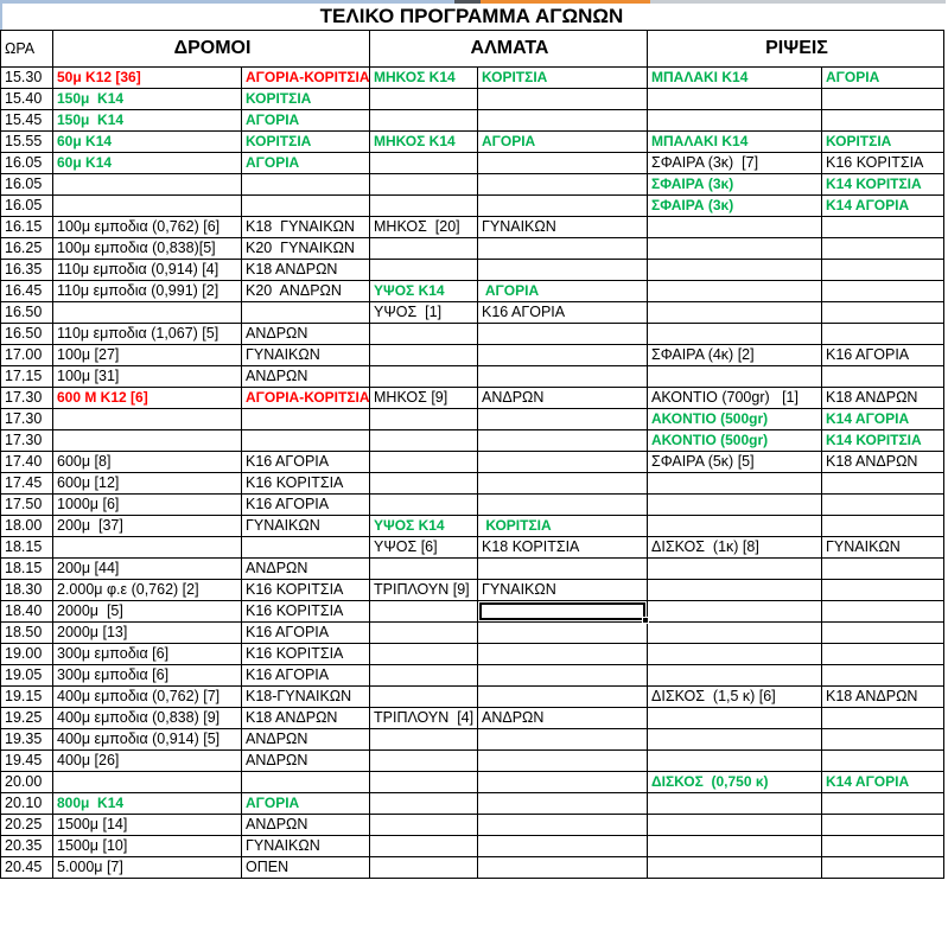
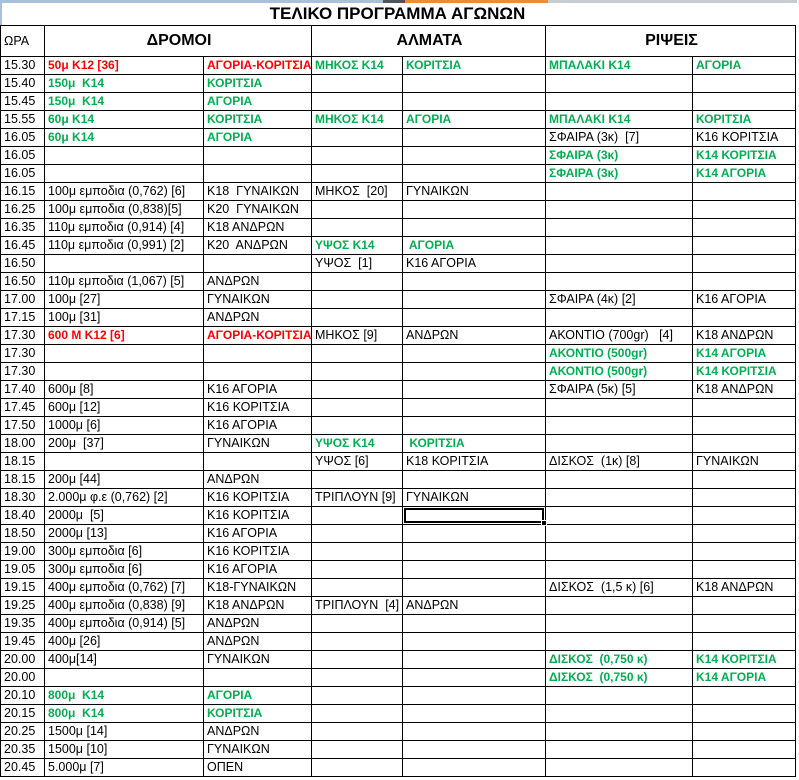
  ΤΕΛΙΚΟ ΠΡΟΓΡΑΜΜΑ ΑΓΩΝΩΝ
  ΩΡΑ	ΔΡΟΜΟΙ	ΑΛΜΑΤΑ	ΡΙΨΕΙΣ
  15.30	50μ Κ12 [36]	ΑΓΟΡΙΑ-ΚΟΡΙΤΣΙΑ	ΜΗΚΟΣ Κ14	ΚΟΡΙΤΣΙΑ	ΜΠΑΛΑΚΙ Κ14	ΑΓΟΡΙΑ
  15.40	150μ Κ14	ΚΟΡΙΤΣΙΑ
  15.45	150μ Κ14	ΑΓΟΡΙΑ
  15.55	60μ Κ14	ΚΟΡΙΤΣΙΑ	ΜΗΚΟΣ Κ14	ΑΓΟΡΙΑ	ΜΠΑΛΑΚΙ Κ14	ΚΟΡΙΤΣΙΑ
  16.05	60μ Κ14	ΑΓΟΡΙΑ			ΣΦΑΙΡΑ (3κ) [7]	Κ16 ΚΟΡΙΤΣΙΑ
  16.05					ΣΦΑΙΡΑ (3κ)	Κ14 ΚΟΡΙΤΣΙΑ
  16.05					ΣΦΑΙΡΑ (3κ)	Κ14 ΑΓΟΡΙΑ
  16.15	100μ εμποδια (0,762) [6]	Κ18 ΓΥΝΑΙΚΩΝ	ΜΗΚΟΣ [20]	ΓΥΝΑΙΚΩΝ
  16.25	100μ εμποδια (0,838)[5]	Κ20 ΓΥΝΑΙΚΩΝ
  16.35	110μ εμποδια (0,914) [4]	Κ18 ΑΝΔΡΩΝ
  16.45	110μ εμποδια (0,991) [2]	Κ20 ΑΝΔΡΩΝ	ΥΨΟΣ Κ14	ΑΓΟΡΙΑ
  16.50			ΥΨΟΣ [1]	Κ16 ΑΓΟΡΙΑ
  16.50	110μ εμποδια (1,067) [5]	ΑΝΔΡΩΝ
  17.00	100μ [27]	ΓΥΝΑΙΚΩΝ			ΣΦΑΙΡΑ (4κ) [2]	Κ16 ΑΓΟΡΙΑ
  17.15	100μ [31]	ΑΝΔΡΩΝ
- 17.30	600 Μ Κ12 [6]	ΑΓΟΡΙΑ-ΚΟΡΙΤΣΙΑ	ΜΗΚΟΣ [9]	ΑΝΔΡΩΝ	ΑΚΟΝΤΙΟ (700gr) [1]	Κ18 ΑΝΔΡΩΝ
+ 17.30	600 Μ Κ12 [6]	ΑΓΟΡΙΑ-ΚΟΡΙΤΣΙΑ	ΜΗΚΟΣ [9]	ΑΝΔΡΩΝ	ΑΚΟΝΤΙΟ (700gr) [4]	Κ18 ΑΝΔΡΩΝ
  17.30					ΑΚΟΝΤΙΟ (500gr)	Κ14 ΑΓΟΡΙΑ
  17.30					ΑΚΟΝΤΙΟ (500gr)	Κ14 ΚΟΡΙΤΣΙΑ
  17.40	600μ [8]	Κ16 ΑΓΟΡΙΑ			ΣΦΑΙΡΑ (5κ) [5]	Κ18 ΑΝΔΡΩΝ
  17.45	600μ [12]	Κ16 ΚΟΡΙΤΣΙΑ
  17.50	1000μ [6]	Κ16 ΑΓΟΡΙΑ
  18.00	200μ [37]	ΓΥΝΑΙΚΩΝ	ΥΨΟΣ Κ14	ΚΟΡΙΤΣΙΑ
  18.15			ΥΨΟΣ [6]	Κ18 ΚΟΡΙΤΣΙΑ	ΔΙΣΚΟΣ (1κ) [8]	ΓΥΝΑΙΚΩΝ
  18.15	200μ [44]	ΑΝΔΡΩΝ
  18.30	2.000μ φ.ε (0,762) [2]	Κ16 ΚΟΡΙΤΣΙΑ	ΤΡΙΠΛΟΥΝ [9]	ΓΥΝΑΙΚΩΝ
  18.40	2000μ [5]	Κ16 ΚΟΡΙΤΣΙΑ
  18.50	2000μ [13]	Κ16 ΑΓΟΡΙΑ
  19.00	300μ εμποδια [6]	Κ16 ΚΟΡΙΤΣΙΑ
  19.05	300μ εμποδια [6]	Κ16 ΑΓΟΡΙΑ
  19.15	400μ εμποδια (0,762) [7]	Κ18-ΓΥΝΑΙΚΩΝ			ΔΙΣΚΟΣ (1,5 κ) [6]	Κ18 ΑΝΔΡΩΝ
  19.25	400μ εμποδια (0,838) [9]	Κ18 ΑΝΔΡΩΝ	ΤΡΙΠΛΟΥΝ [4]	ΑΝΔΡΩΝ
  19.35	400μ εμποδια (0,914) [5]	ΑΝΔΡΩΝ
  19.45	400μ [26]	ΑΝΔΡΩΝ
+ 20.00	400μ[14]	ΓΥΝΑΙΚΩΝ			ΔΙΣΚΟΣ (0,750 κ)	Κ14 ΚΟΡΙΤΣΙΑ
  20.00					ΔΙΣΚΟΣ (0,750 κ)	Κ14 ΑΓΟΡΙΑ
  20.10	800μ Κ14	ΑΓΟΡΙΑ
+ 20.15	800μ Κ14	ΚΟΡΙΤΣΙΑ
  20.25	1500μ [14]	ΑΝΔΡΩΝ
  20.35	1500μ [10]	ΓΥΝΑΙΚΩΝ
  20.45	5.000μ [7]	ΟΠΕΝ
